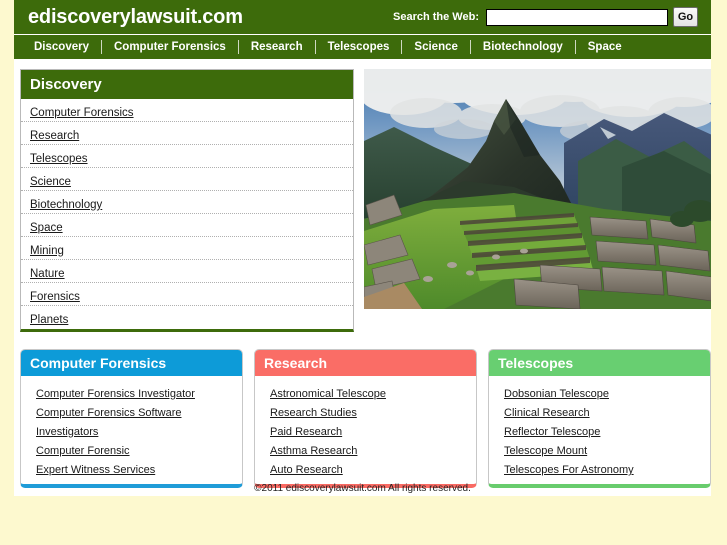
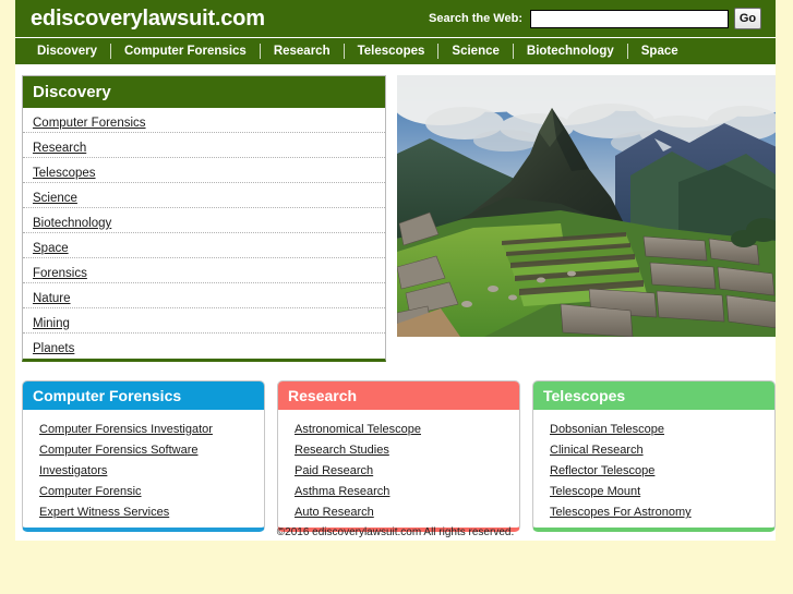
  ediscoverylawsuit.com
  Search the Web:
  Go
  Discovery
  Computer Forensics
  Research
  Telescopes
  Science
  Biotechnology
  Space
  Discovery
  Computer Forensics
  Research
  Telescopes
  Science
  Biotechnology
  Space
- Mining
+ Forensics
  Nature
- Forensics
+ Mining
  Planets
  Computer Forensics
  Computer Forensics Investigator
  Computer Forensics Software
  Investigators
  Computer Forensic
  Expert Witness Services
  Research
  Astronomical Telescope
  Research Studies
  Paid Research
  Asthma Research
  Auto Research
  Telescopes
  Dobsonian Telescope
  Clinical Research
  Reflector Telescope
  Telescope Mount
  Telescopes For Astronomy
- ©2011 ediscoverylawsuit.com All rights reserved.
+ ©2016 ediscoverylawsuit.com All rights reserved.
